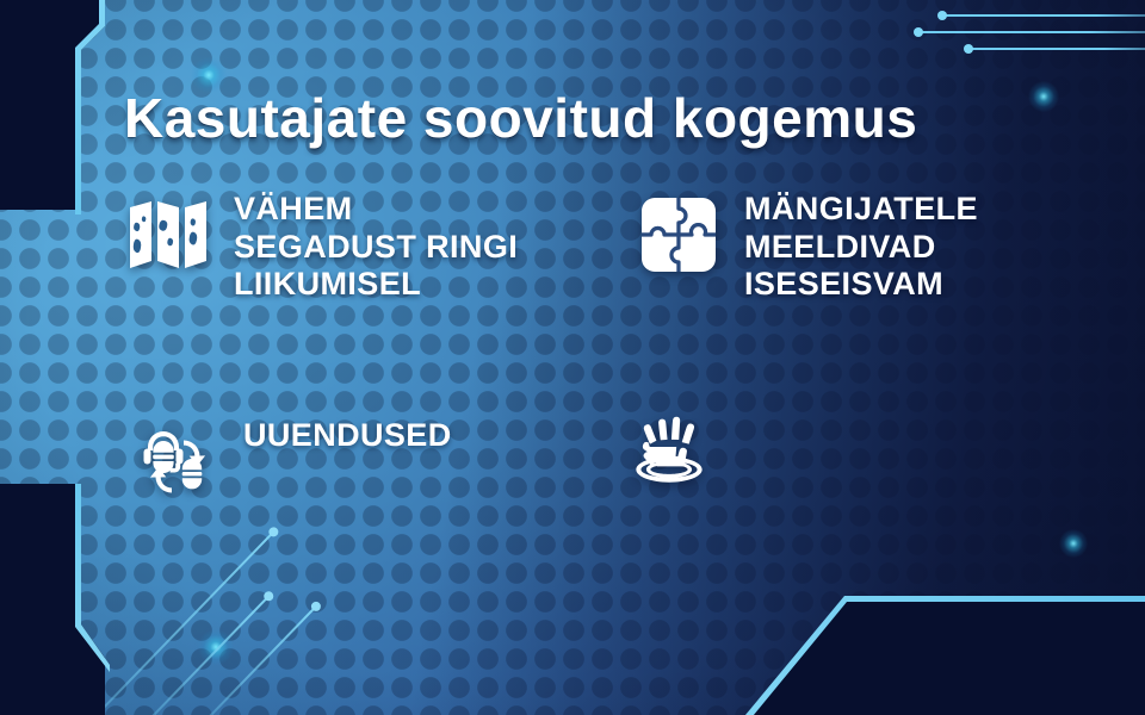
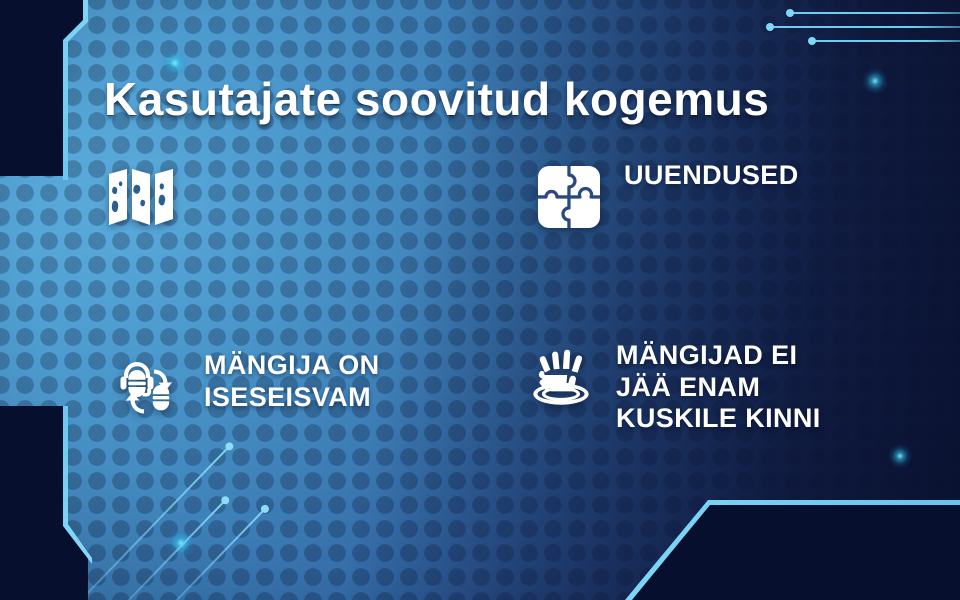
  Kasutajate soovitud kogemus
- VÄHEM
- SEGADUST RINGI
- LIIKUMISEL
- MÄNGIJATELE
- MEELDIVAD
- ISESEISVAM
+ UUENDUSED
+ MÄNGIJA ON
- UUENDUSED
+ ISESEISVAM
+ MÄNGIJAD EI
+ JÄÄ ENAM
+ KUSKILE KINNI
